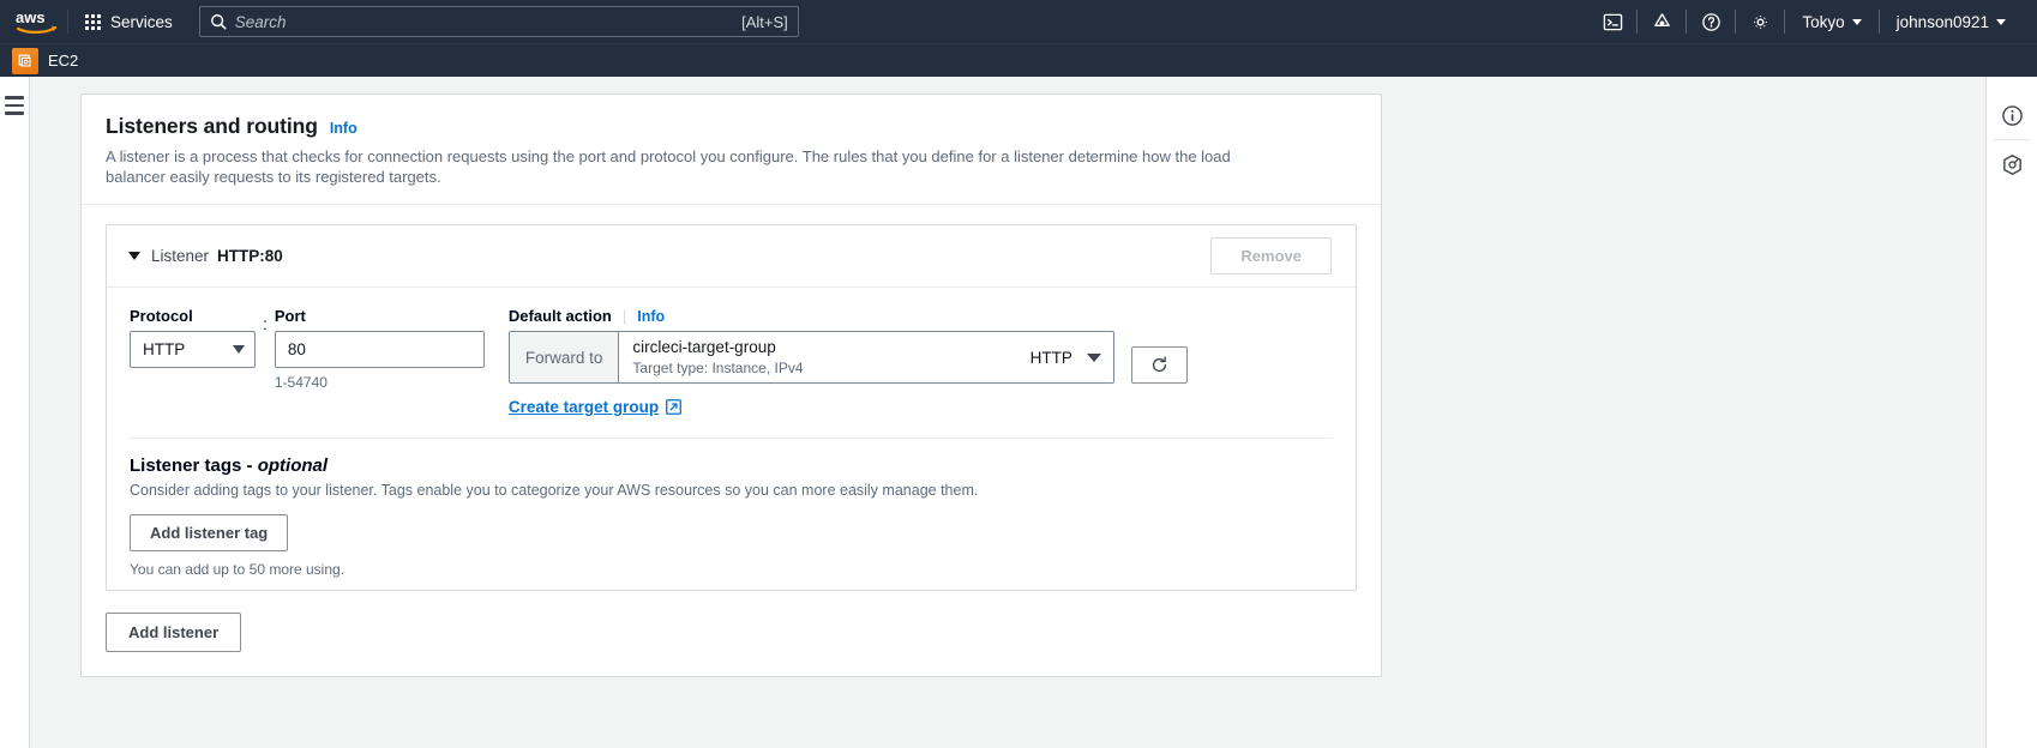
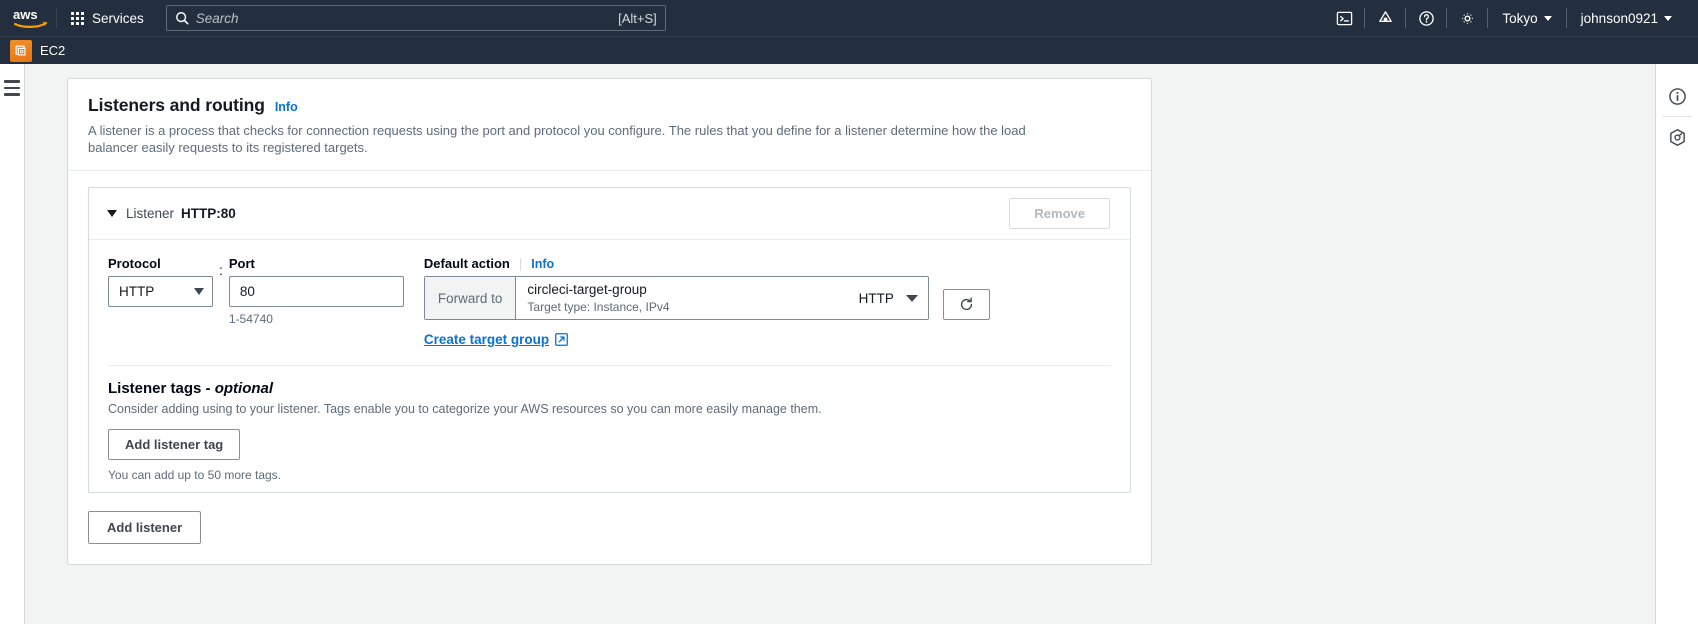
  aws
  Services
  Search
  [Alt+S]
  Tokyo
  johnson0921
  EC2
  Listeners and routing
  Info
  A listener is a process that checks for connection requests using the port and protocol you configure. The rules that you define for a listener determine how the load balancer easily requests to its registered targets.
  Listener
  HTTP:80
  Remove
  Protocol
  HTTP
  :
  Port
  80
  1-54740
  Default action
  |
  Info
  Forward to
  circleci-target-group
  Target type: Instance, IPv4
  HTTP
  Create target group
  Listener tags - optional
- Consider adding tags to your listener. Tags enable you to categorize your AWS resources so you can more easily manage them.
+ Consider adding using to your listener. Tags enable you to categorize your AWS resources so you can more easily manage them.
  Add listener tag
- You can add up to 50 more using.
+ You can add up to 50 more tags.
  Add listener
